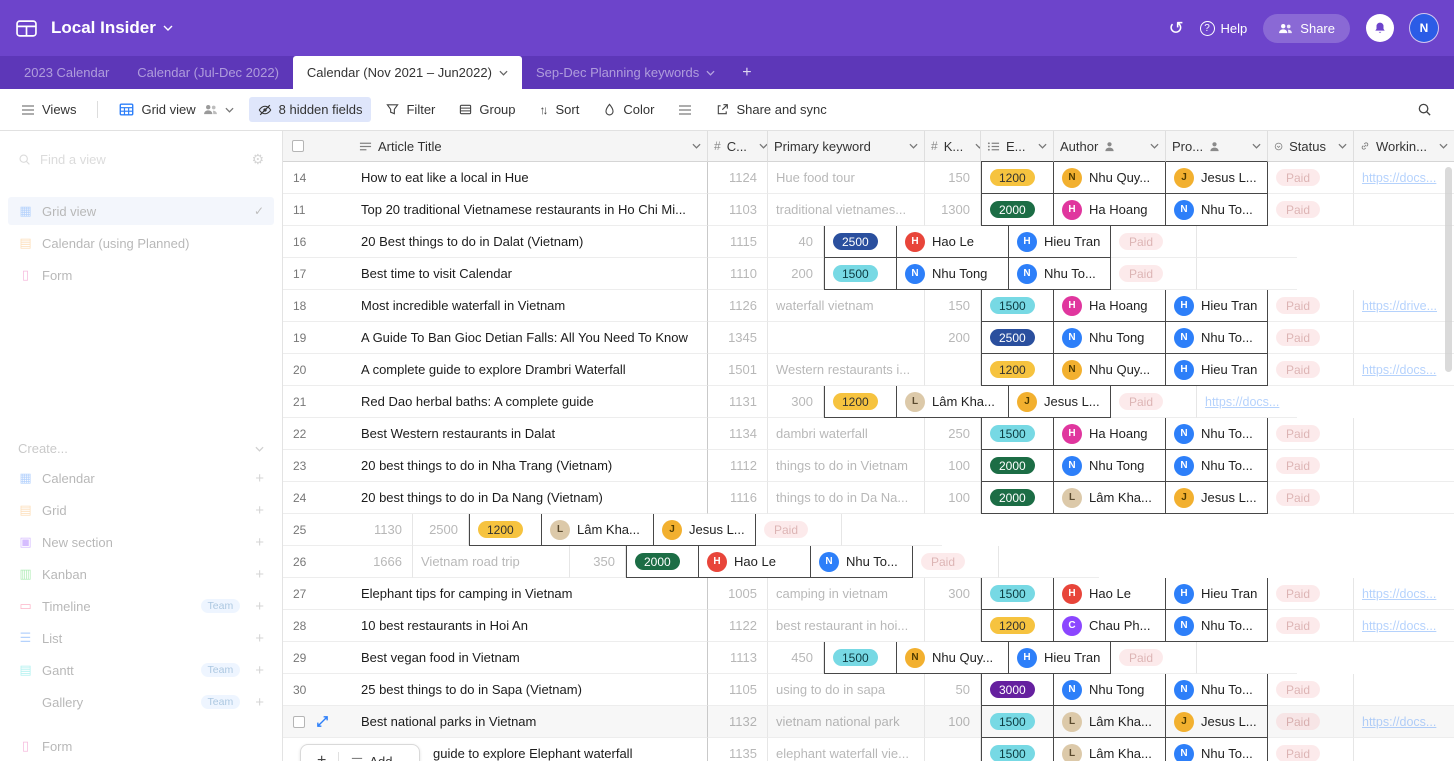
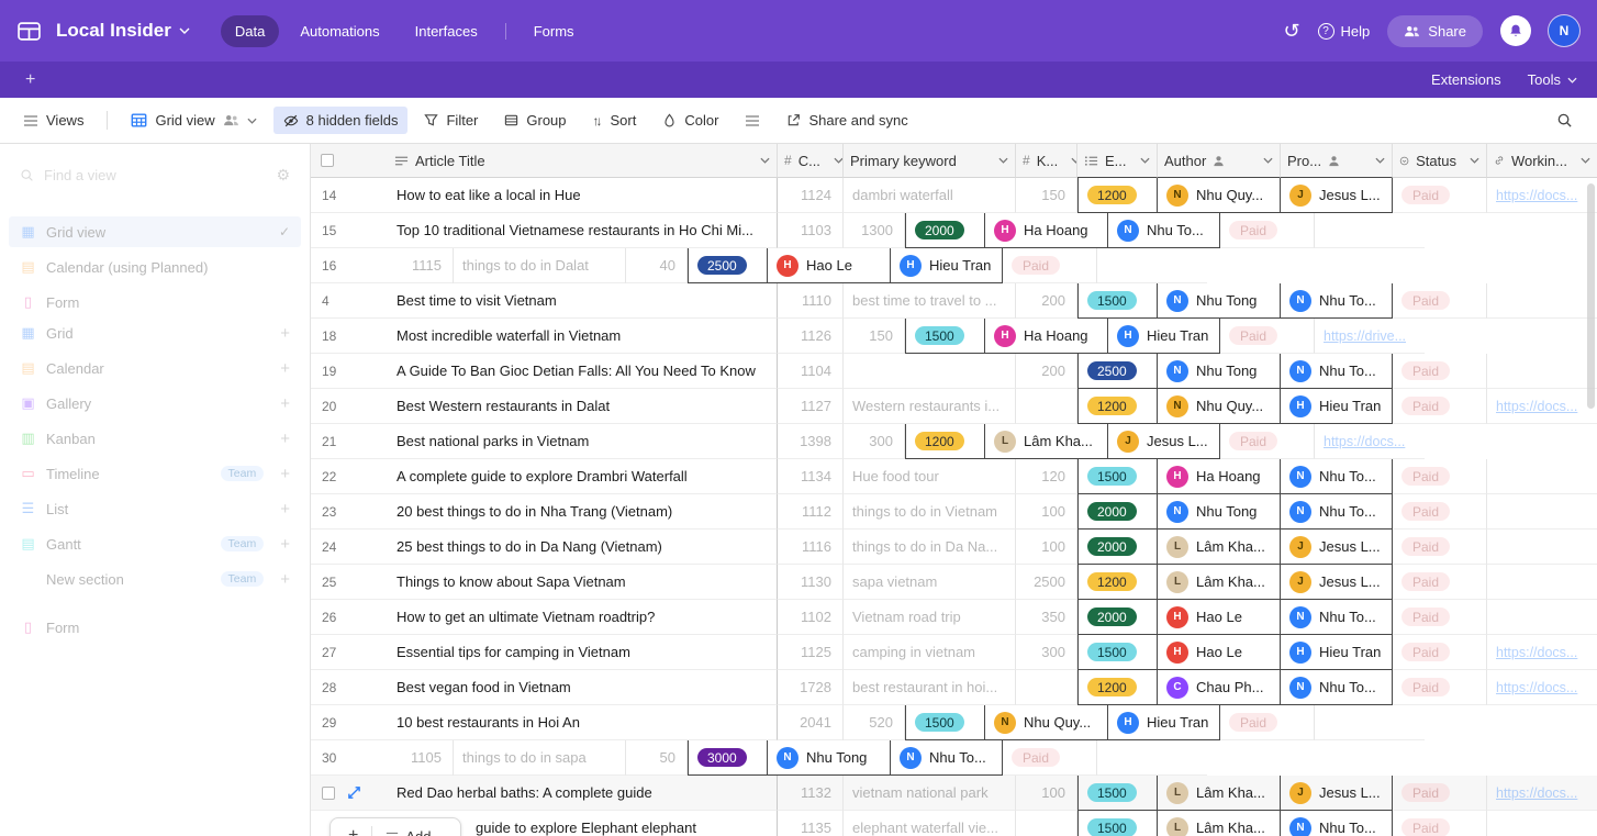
  Local Insider
+ Data
+ Automations
+ Interfaces
+ Forms
  ↺
  ?
  Help
  Share
  N
- 2023 Calendar
- Calendar (Jul-Dec 2022)
- Calendar (Nov 2021 – Jun2022)
- Sep-Dec Planning keywords
  +
+ Extensions
+ Tools
  Views
  Grid view
  8 hidden fields
  Filter
  Group
  ↑↓
  Sort
  Color
  Share and sync
  Find a view
  ⚙
  ▦
  Grid view
  ✓
  ▤
  Calendar (using Planned)
  ▯
  Form
- Create...
  ▦
- Calendar
+ Grid
  +
  ▤
- Grid
+ Calendar
  +
  ▣
- New section
+ Gallery
  +
  ▥
  Kanban
  +
  ▭
  Timeline
  Team
  +
  ☰
  List
  +
  ▤
  Gantt
  Team
  +
- Gallery
+ New section
  Team
  +
  ▯
  Form
  Article Title
  #
  C...
  Primary keyword
  #
  K...
  E...
  Author
  Pro...
  Status
  Workin...
  14
  How to eat like a local in Hue
  1124
- Hue food tour
+ dambri waterfall
  150
  1200
  N
  Nhu Quy...
  J
  Jesus L...
  Paid
  https://docs...
- 11
+ 15
- Top 20 traditional Vietnamese restaurants in Ho Chi Mi...
+ Top 10 traditional Vietnamese restaurants in Ho Chi Mi...
  1103
- traditional vietnames...
  1300
  2000
  H
  Ha Hoang
  N
  Nhu To...
  Paid
  16
- 20 Best things to do in Dalat (Vietnam)
  1115
+ things to do in Dalat
  40
  2500
  H
  Hao Le
  H
  Hieu Tran
  Paid
- 17
+ 4
- Best time to visit Calendar
+ Best time to visit Vietnam
  1110
+ best time to travel to ...
  200
  1500
  N
  Nhu Tong
  N
  Nhu To...
  Paid
  18
  Most incredible waterfall in Vietnam
  1126
- waterfall vietnam
  150
  1500
  H
  Ha Hoang
  H
  Hieu Tran
  Paid
  https://drive...
  19
  A Guide To Ban Gioc Detian Falls: All You Need To Know
- 1345
+ 1104
  200
  2500
  N
  Nhu Tong
  N
  Nhu To...
  Paid
  20
- A complete guide to explore Drambri Waterfall
+ Best Western restaurants in Dalat
- 1501
+ 1127
  Western restaurants i...
  1200
  N
  Nhu Quy...
  H
  Hieu Tran
  Paid
  https://docs...
  21
- Red Dao herbal baths: A complete guide
+ Best national parks in Vietnam
- 1131
+ 1398
  300
  1200
  L
  Lâm Kha...
  J
  Jesus L...
  Paid
  https://docs...
  22
- Best Western restaurants in Dalat
+ A complete guide to explore Drambri Waterfall
  1134
- dambri waterfall
+ Hue food tour
- 250
+ 120
  1500
  H
  Ha Hoang
  N
  Nhu To...
  Paid
  23
  20 best things to do in Nha Trang (Vietnam)
  1112
  things to do in Vietnam
  100
  2000
  N
  Nhu Tong
  N
  Nhu To...
  Paid
  24
- 20 best things to do in Da Nang (Vietnam)
+ 25 best things to do in Da Nang (Vietnam)
  1116
  things to do in Da Na...
  100
  2000
  L
  Lâm Kha...
  J
  Jesus L...
  Paid
  25
+ Things to know about Sapa Vietnam
  1130
+ sapa vietnam
  2500
  1200
  L
  Lâm Kha...
  J
  Jesus L...
  Paid
  26
+ How to get an ultimate Vietnam roadtrip?
- 1666
+ 1102
  Vietnam road trip
  350
  2000
  H
  Hao Le
  N
  Nhu To...
  Paid
  27
- Elephant tips for camping in Vietnam
+ Essential tips for camping in Vietnam
- 1005
+ 1125
  camping in vietnam
  300
  1500
  H
  Hao Le
  H
  Hieu Tran
  Paid
  https://docs...
  28
- 10 best restaurants in Hoi An
+ Best vegan food in Vietnam
- 1122
+ 1728
  best restaurant in hoi...
  1200
  C
  Chau Ph...
  N
  Nhu To...
  Paid
  https://docs...
  29
- Best vegan food in Vietnam
+ 10 best restaurants in Hoi An
- 1113
+ 2041
- 450
+ 520
  1500
  N
  Nhu Quy...
  H
  Hieu Tran
  Paid
  30
- 25 best things to do in Sapa (Vietnam)
  1105
- using to do in sapa
+ things to do in sapa
  50
  3000
  N
  Nhu Tong
  N
  Nhu To...
  Paid
- Best national parks in Vietnam
+ Red Dao herbal baths: A complete guide
  1132
  vietnam national park
  100
  1500
  L
  Lâm Kha...
  J
  Jesus L...
  Paid
  https://docs...
- guide to explore Elephant waterfall
+ guide to explore Elephant elephant
  1135
  elephant waterfall vie...
  1500
  L
  Lâm Kha...
  N
  Nhu To...
  Paid
